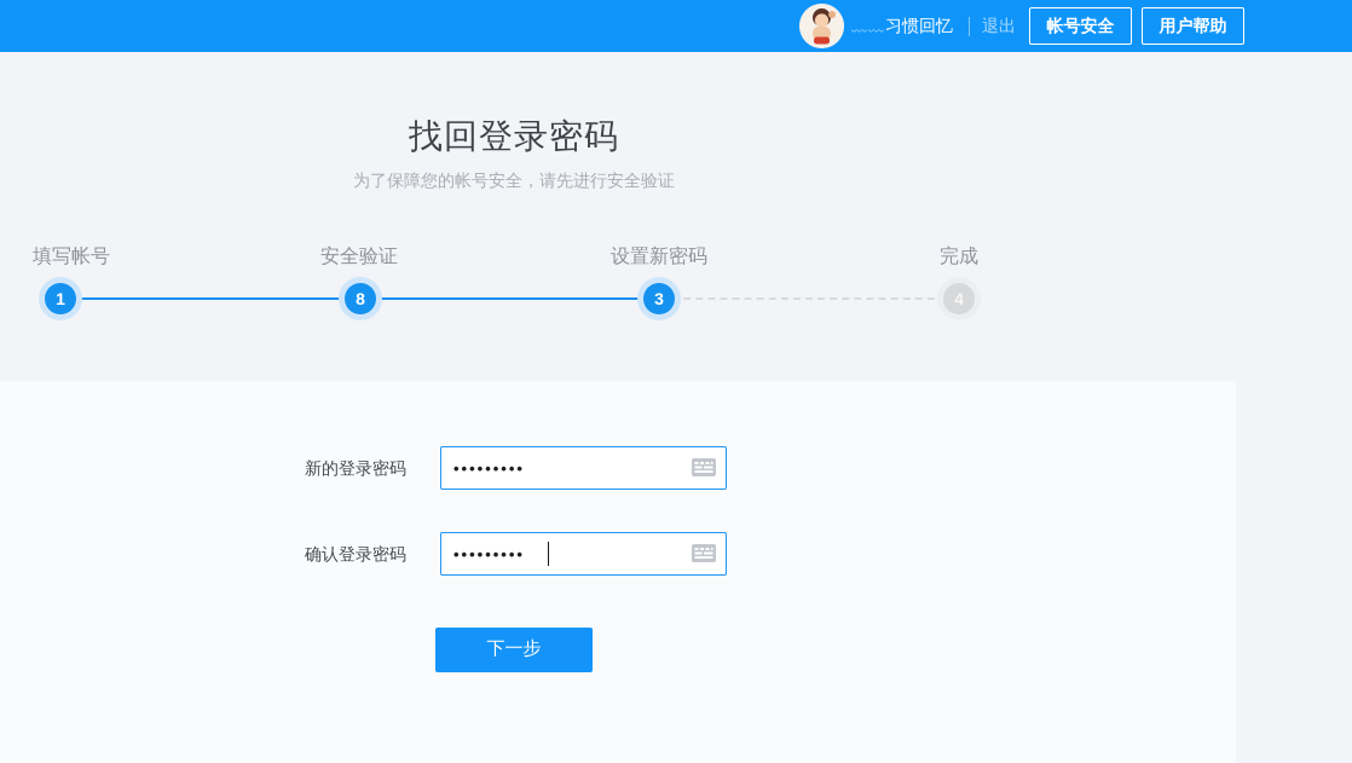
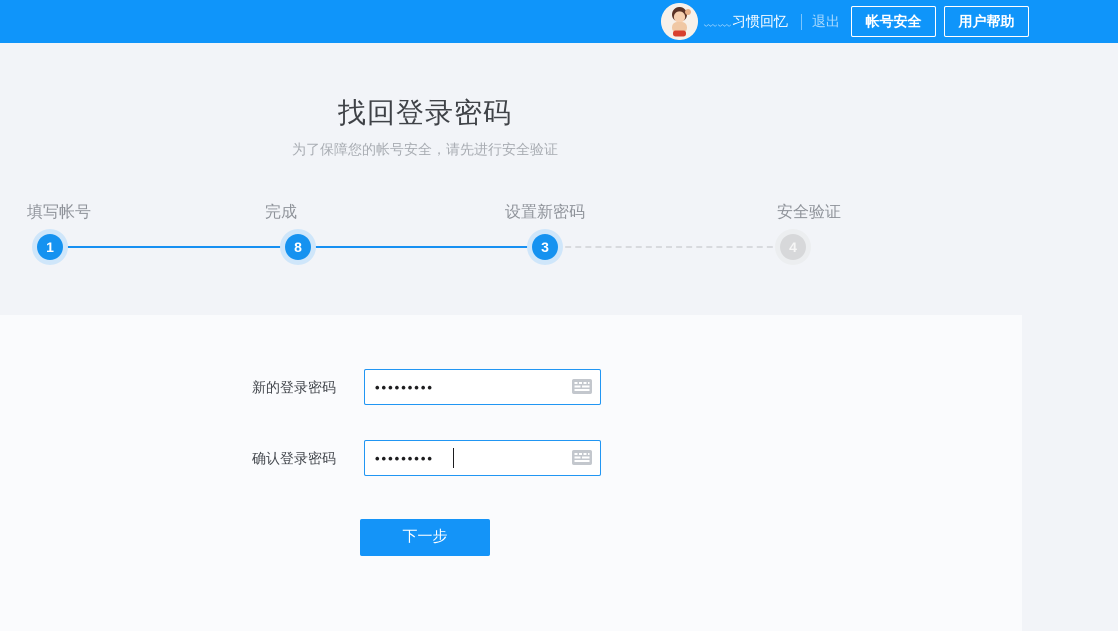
  ﹏﹏习惯回忆ゞ
  退出
  帐号安全
  用户帮助
  找回登录密码
  为了保障您的帐号安全，请先进行安全验证
  填写帐号
- 安全验证
+ 完成
  设置新密码
- 完成
+ 安全验证
  1
  8
  3
  4
  新的登录密码
  •••••••••
  确认登录密码
  •••••••••
  下一步
